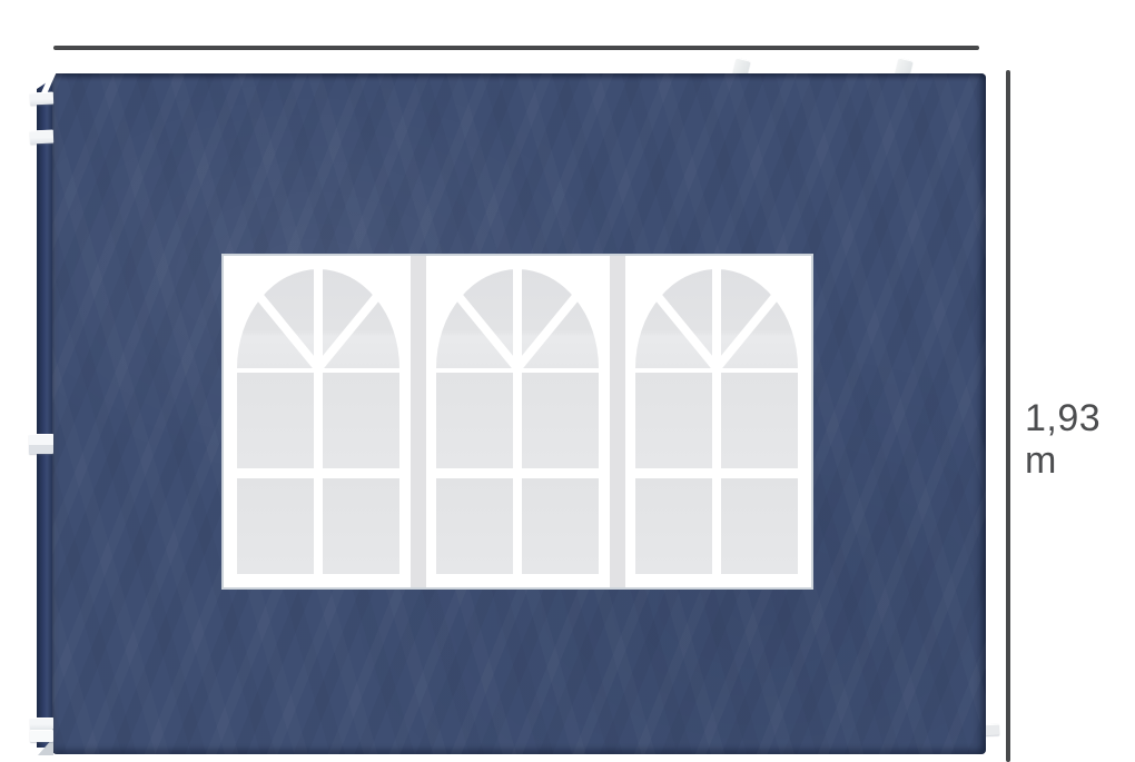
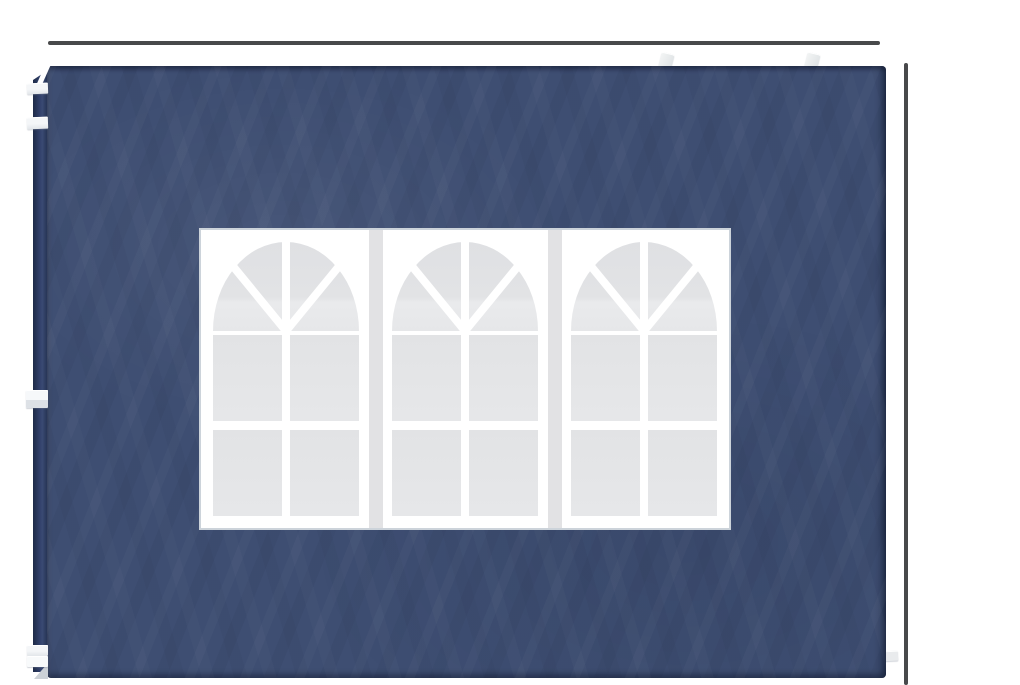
- 1,93 m
